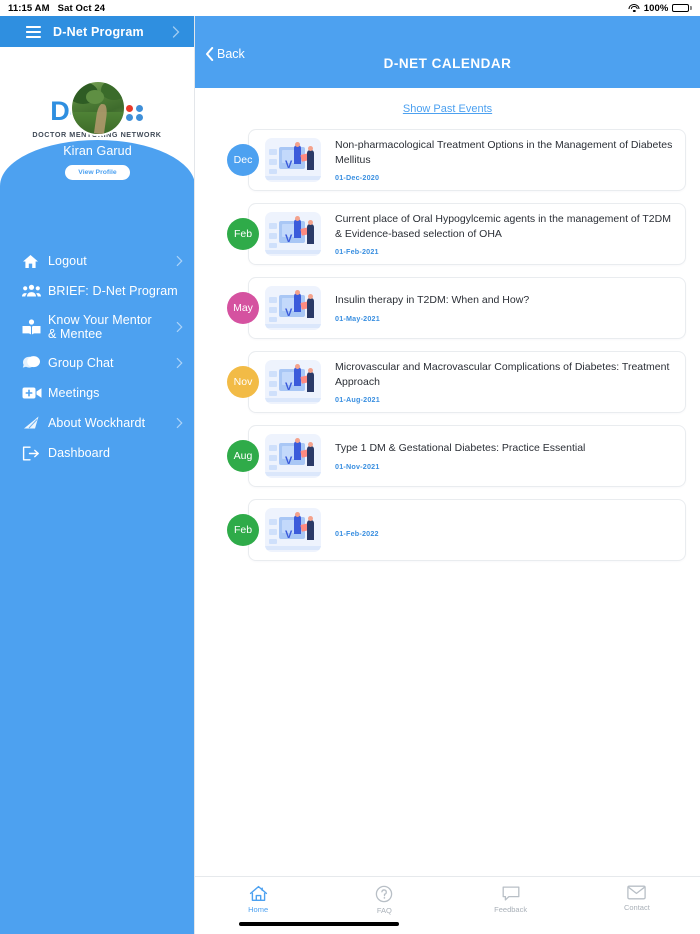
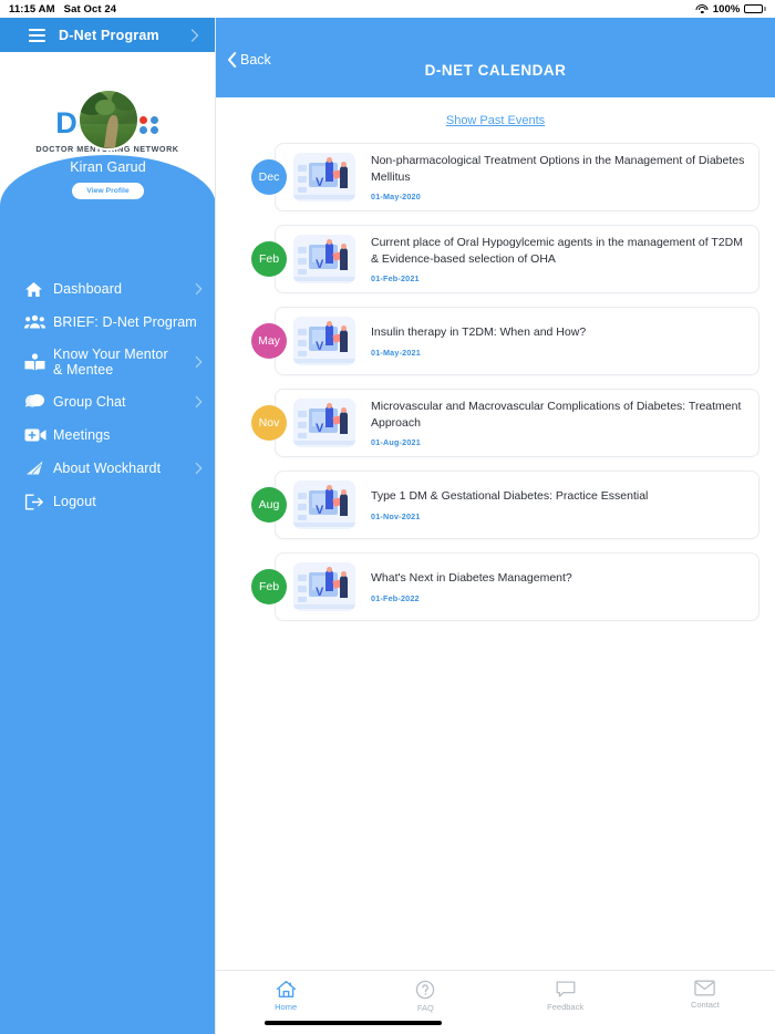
  11:15 AM
  Sat Oct 24
  100%
  D-Net Program
  DOCTOR MENNG NETWORK
  Kiran Garud
- Logout
+ Dashboard
  BRIEF: D-Net Program
  Know Your Mentor
  & Mentee
  Group Chat
  Meetings
  About Wockhardt
- Dashboard
+ Logout
  Back
  D-NET CALENDAR
  Show Past Events
  Dec
  V
  Non-pharmacological Treatment Options in the Management of Diabetes Mellitus
- 01-Dec-2020
+ 01-May-2020
  Feb
  V
  Current place of Oral Hypogylcemic agents in the management of T2DM & Evidence-based selection of OHA
  01-Feb-2021
  May
  V
  Insulin therapy in T2DM: When and How?
  01-May-2021
  Nov
  V
  Microvascular and Macrovascular Complications of Diabetes: Treatment Approach
  01-Aug-2021
  Aug
  V
  Type 1 DM & Gestational Diabetes: Practice Essential
  01-Nov-2021
  Feb
  V
+ What's Next in Diabetes Management?
  01-Feb-2022
  Home
  FAQ
  Feedback
  Contact
